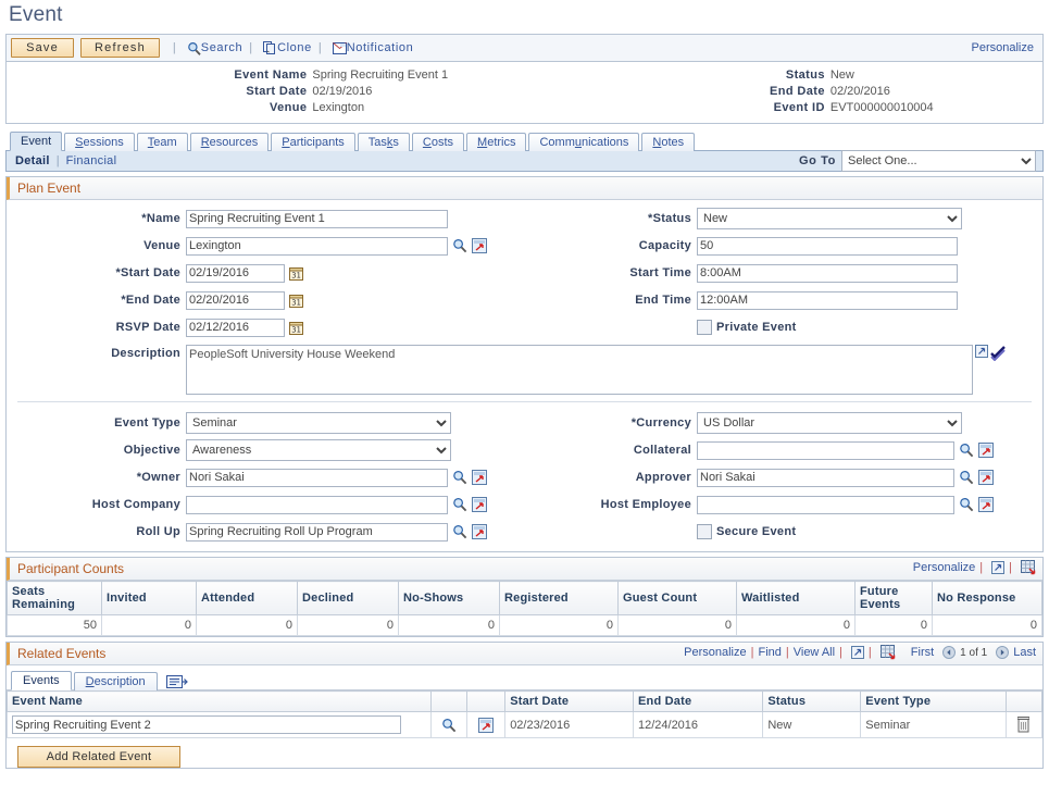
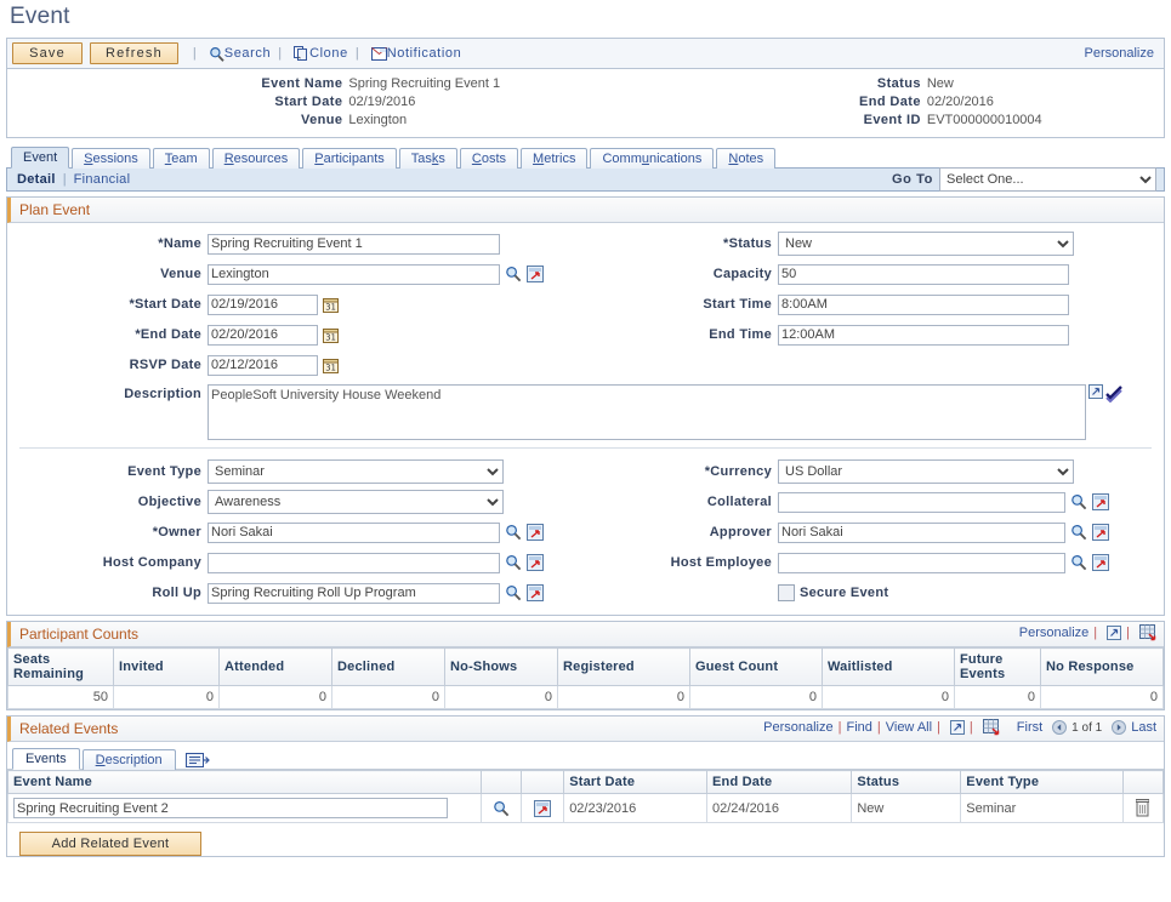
  Event
  Save
  Refresh
  |
  Search
  |
  Clone
  |
  Notification
  Personalize
  Event Name
  Spring Recruiting Event 1
  Start Date
  02/19/2016
  Venue
  Lexington
  Status
  New
  End Date
  02/20/2016
  Event ID
  EVT000000010004
  Event
  Sessions
  Team
  Resources
  Participants
  Tasks
  Costs
  Metrics
  Communications
  Notes
  Detail
  |
  Financial
  Go To
  Select One...
  Plan Event
  *Name
  Spring Recruiting Event 1
  Venue
  Lexington
  *Start Date
  02/19/2016
  31
  *End Date
  02/20/2016
  31
  RSVP Date
  02/12/2016
  31
  *Status
  New
  Capacity
  50
  Start Time
  8:00AM
  End Time
  12:00AM
- Private Event
  Description
  PeopleSoft University House Weekend
  Event Type
  Seminar
  Objective
  Awareness
  *Owner
  Nori Sakai
  Host Company
  Roll Up
  Spring Recruiting Roll Up Program
  *Currency
  US Dollar
  Collateral
  Approver
  Nori Sakai
  Host Employee
  Secure Event
  Participant Counts
  Personalize
  |
  |
  Seats Remaining	Invited	Attended	Declined	No-Shows	Registered	Guest Count	Waitlisted	Future Events	No Response
  50	0	0	0	0	0	0	0	0	0
  Related Events
  Personalize
  |
  Find
  |
  View All
  |
  |
  First
  1 of 1
  Last
  Events
  Description
  Event Name			Start Date	End Date	Status	Event Type
- Spring Recruiting Event 2			02/23/2016	12/24/2016	New	Seminar
+ Spring Recruiting Event 2			02/23/2016	02/24/2016	New	Seminar
  Add Related Event
